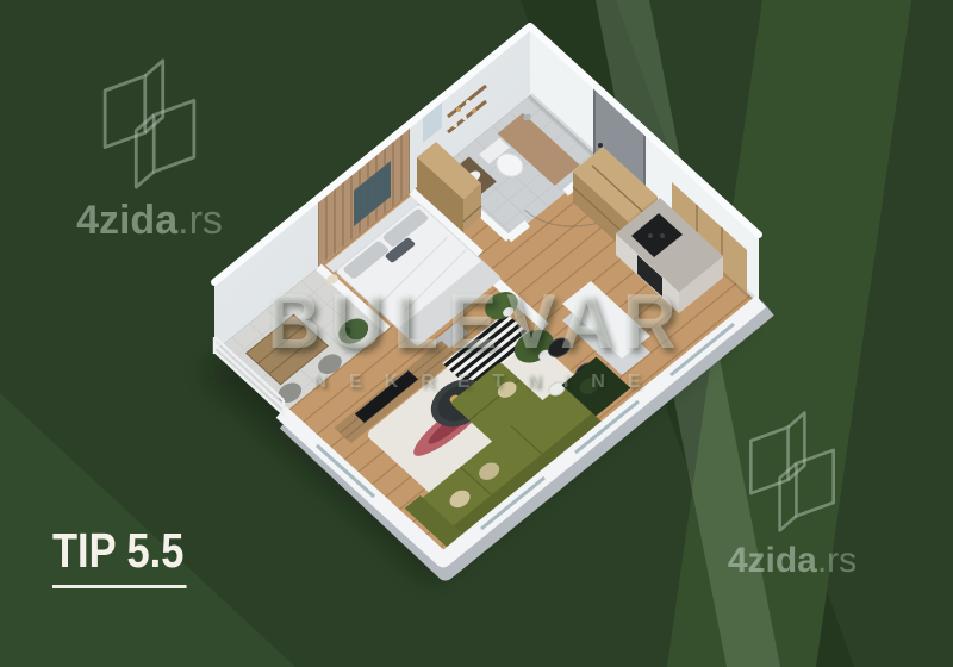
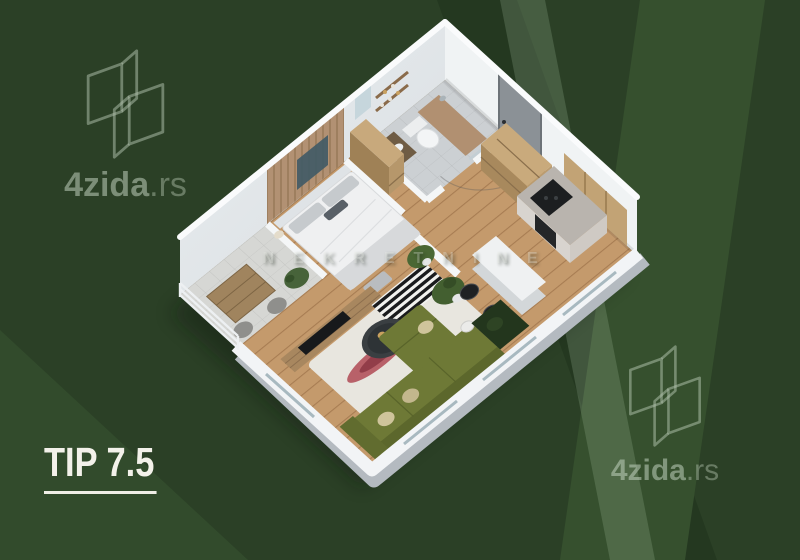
  4zida.rs
  4zida.rs
- BULEVAR
  NEKRETNINE
- TIP 5.5
+ TIP 7.5
